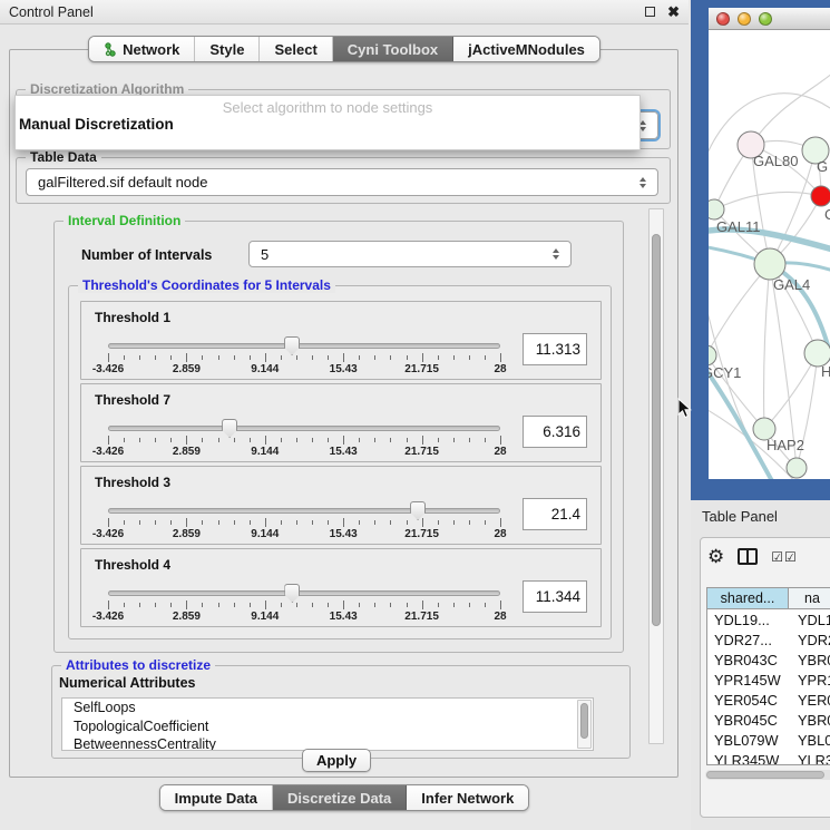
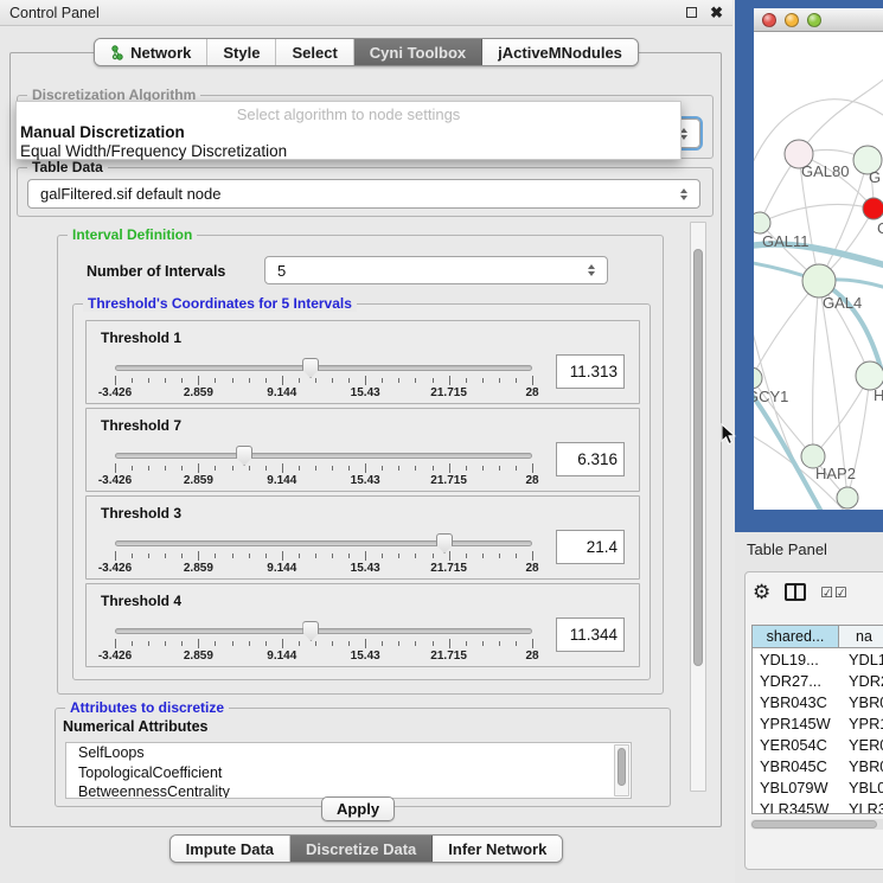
  Control Panel
  ✖
  Network
  Style
  Select
  Cyni Toolbox
  jActiveMNodules
  Discretization Algorithm
  Select algorithm to node settings
  Manual Discretization
+ Equal Width/Frequency Discretization
  Table Data
  galFiltered.sif default node
  Interval Definition
  Number of Intervals
  5
  Threshold's Coordinates for 5 Intervals
  Threshold 1
  -3.426
  2.859
  9.144
  15.43
  21.715
  28
  11.313
  Threshold 7
  -3.426
  2.859
  9.144
  15.43
  21.715
  28
  6.316
  Threshold 3
  -3.426
  2.859
  9.144
  15.43
  21.715
  28
  21.4
  Threshold 4
  -3.426
  2.859
  9.144
  15.43
  21.715
  28
  11.344
  Attributes to discretize
  Numerical Attributes
  SelfLoops
  TopologicalCoefficient
  BetweennessCentrality
  Apply
  Impute Data
  Discretize Data
  Infer Network
  GAL80
  G
  GAL11
  GAL4
  GCY1
  H
  HAP2
  Table Panel
  ⚙
  ☑☑
  shared...
  na
  YDL19...
  YDL1
  YDR27...
  YDR
  YBR043C
  YBR
  YPR145W
  YPR
  YER054C
  YER
  YBR045C
  YBR
  YBL079W
  YBL0
  YLR345W
  YLR3
